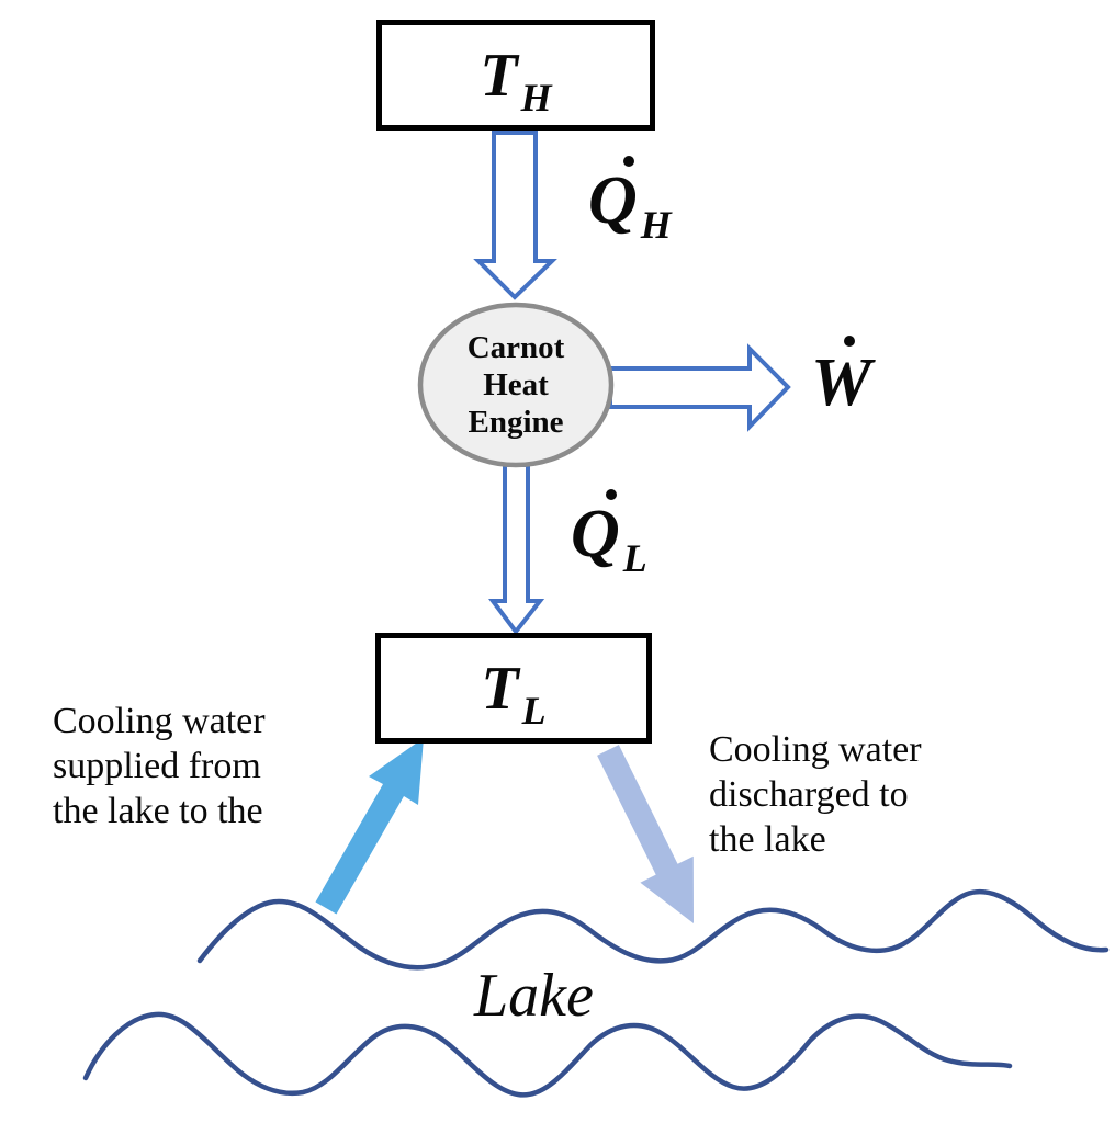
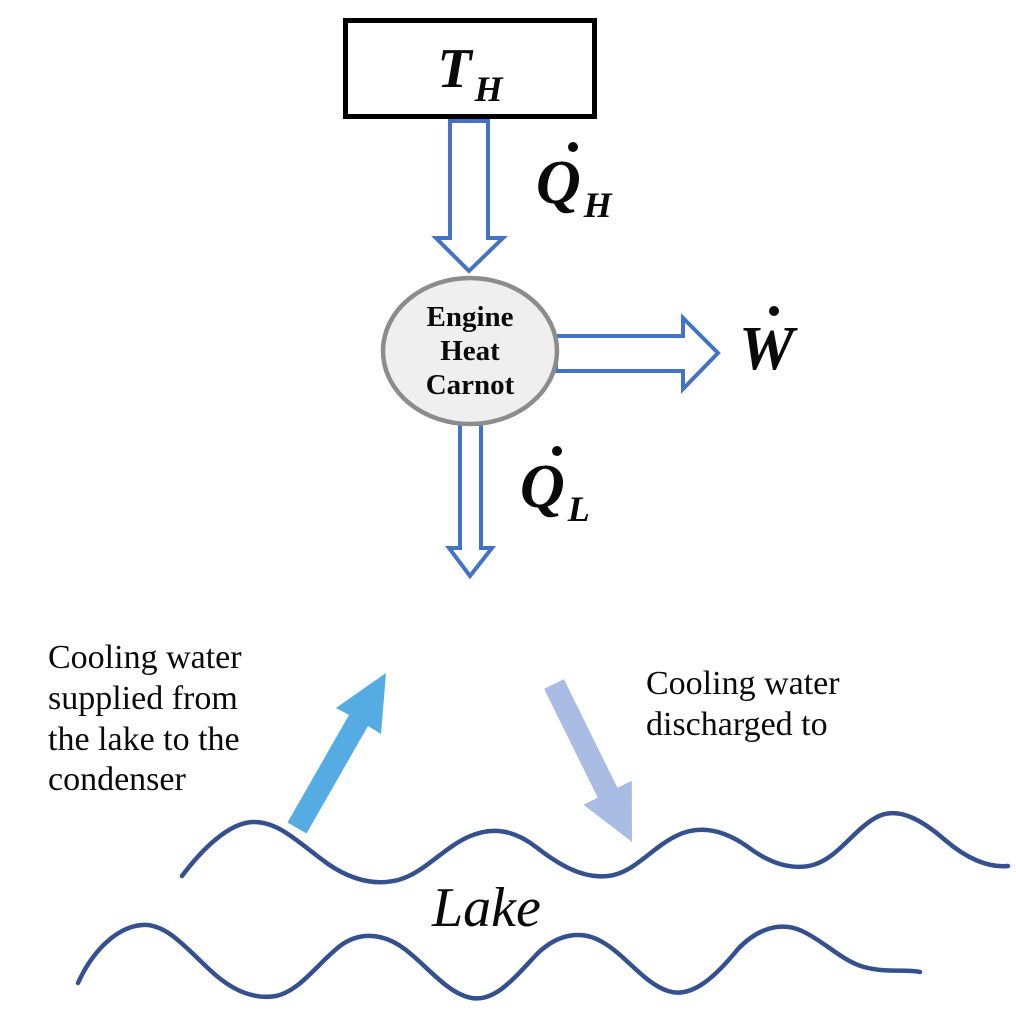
  TH
  QH
- Carnot
+ Engine
  Heat
- Engine
+ Carnot
  W
  QL
- TL
  Cooling water
  supplied from
  the lake to the
+ condenser
  Cooling water
  discharged to
- the lake
  Lake
